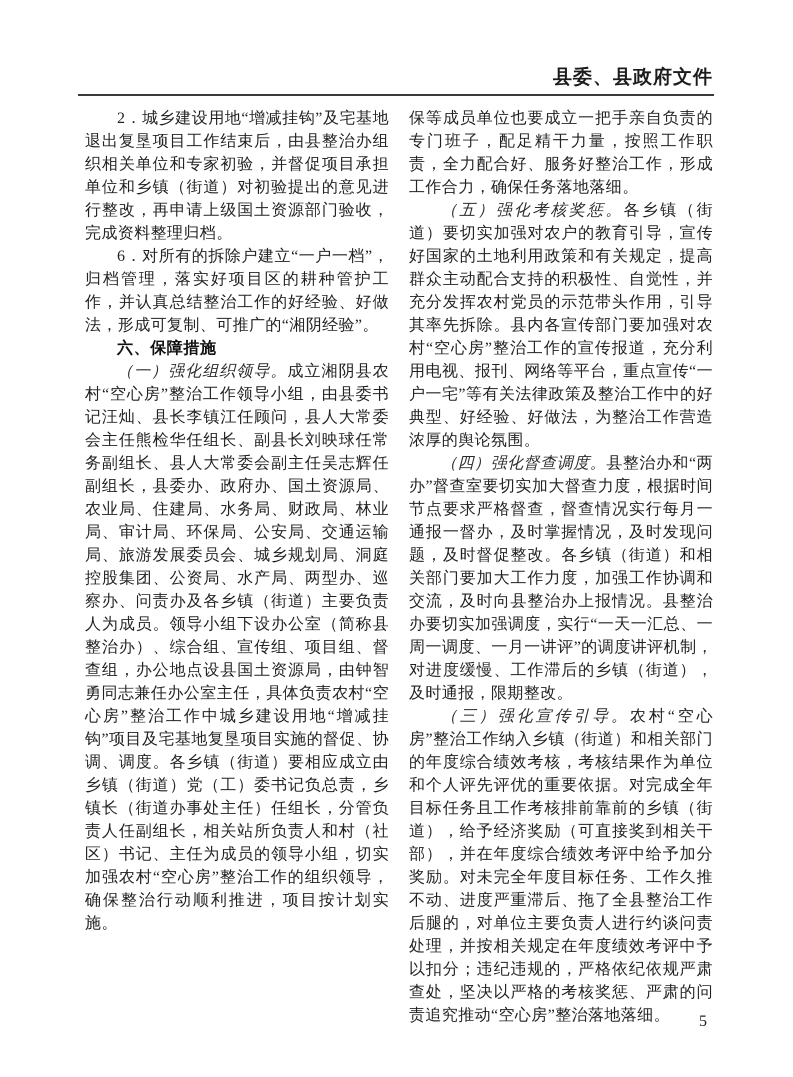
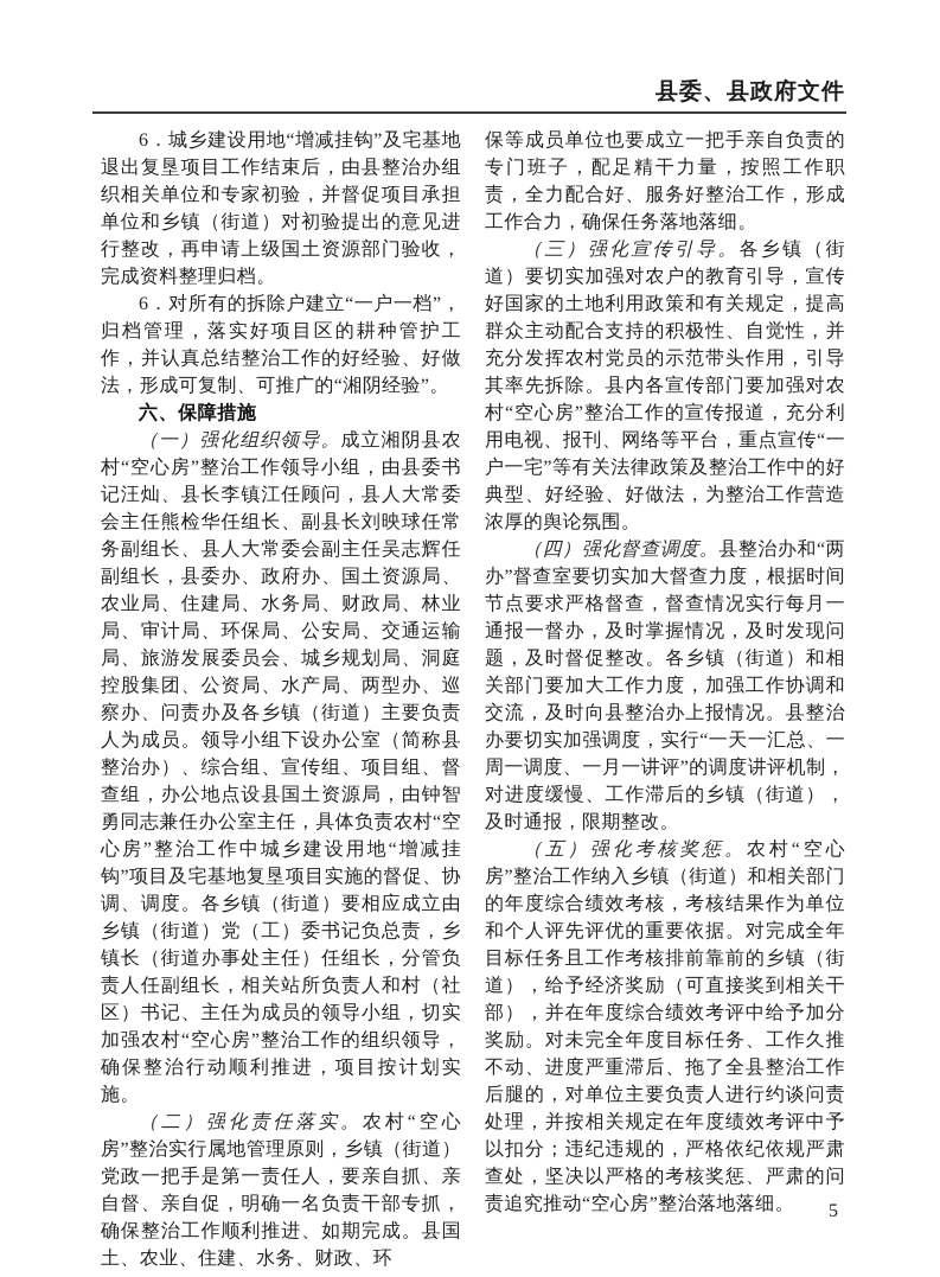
  县委、县政府文件
- 2．城乡建设用地“增减挂钩”及宅基地退出复垦项目工作结束后，由县整治办组织相关单位和专家初验，并督促项目承担单位和乡镇（街道）对初验提出的意见进行整改，再申请上级国土资源部门验收，完成资料整理归档。
+ 6．城乡建设用地“增减挂钩”及宅基地退出复垦项目工作结束后，由县整治办组织相关单位和专家初验，并督促项目承担单位和乡镇（街道）对初验提出的意见进行整改，再申请上级国土资源部门验收，完成资料整理归档。
  6．对所有的拆除户建立“一户一档”，归档管理，落实好项目区的耕种管护工作，并认真总结整治工作的好经验、好做法，形成可复制、可推广的“湘阴经验”。
  六、保障措施
  （一）强化组织领导。成立湘阴县农村“空心房”整治工作领导小组，由县委书记汪灿、县长李镇江任顾问，县人大常委会主任熊检华任组长、副县长刘映球任常务副组长、县人大常委会副主任吴志辉任副组长，县委办、政府办、国土资源局、农业局、住建局、水务局、财政局、林业局、审计局、环保局、公安局、交通运输局、旅游发展委员会、城乡规划局、洞庭控股集团、公资局、水产局、两型办、巡察办、问责办及各乡镇（街道）主要负责人为成员。领导小组下设办公室（简称县整治办）、综合组、宣传组、项目组、督查组，办公地点设县国土资源局，由钟智勇同志兼任办公室主任，具体负责农村“空心房”整治工作中城乡建设用地“增减挂钩”项目及宅基地复垦项目实施的督促、协调、调度。各乡镇（街道）要相应成立由乡镇（街道）党（工）委书记负总责，乡镇长（街道办事处主任）任组长，分管负责人任副组长，相关站所负责人和村（社区）书记、主任为成员的领导小组，切实加强农村“空心房”整治工作的组织领导，确保整治行动顺利推进，项目按计划实施。
+ （二）强化责任落实。农村“空心房”整治实行属地管理原则，乡镇（街道）党政一把手是第一责任人，要亲自抓、亲自督、亲自促，明确一名负责干部专抓，确保整治工作顺利推进、如期完成。县国土、农业、住建、水务、财政、环
  保等成员单位也要成立一把手亲自负责的专门班子，配足精干力量，按照工作职责，全力配合好、服务好整治工作，形成工作合力，确保任务落地落细。
- （五）强化考核奖惩。各乡镇（街道）要切实加强对农户的教育引导，宣传好国家的土地利用政策和有关规定，提高群众主动配合支持的积极性、自觉性，并充分发挥农村党员的示范带头作用，引导其率先拆除。县内各宣传部门要加强对农村“空心房”整治工作的宣传报道，充分利用电视、报刊、网络等平台，重点宣传“一户一宅”等有关法律政策及整治工作中的好典型、好经验、好做法，为整治工作营造浓厚的舆论氛围。
+ （三）强化宣传引导。各乡镇（街道）要切实加强对农户的教育引导，宣传好国家的土地利用政策和有关规定，提高群众主动配合支持的积极性、自觉性，并充分发挥农村党员的示范带头作用，引导其率先拆除。县内各宣传部门要加强对农村“空心房”整治工作的宣传报道，充分利用电视、报刊、网络等平台，重点宣传“一户一宅”等有关法律政策及整治工作中的好典型、好经验、好做法，为整治工作营造浓厚的舆论氛围。
  （四）强化督查调度。县整治办和“两办”督查室要切实加大督查力度，根据时间节点要求严格督查，督查情况实行每月一通报一督办，及时掌握情况，及时发现问题，及时督促整改。各乡镇（街道）和相关部门要加大工作力度，加强工作协调和交流，及时向县整治办上报情况。县整治办要切实加强调度，实行“一天一汇总、一周一调度、一月一讲评”的调度讲评机制，对进度缓慢、工作滞后的乡镇（街道），及时通报，限期整改。
- （三）强化宣传引导。农村“空心房”整治工作纳入乡镇（街道）和相关部门的年度综合绩效考核，考核结果作为单位和个人评先评优的重要依据。对完成全年目标任务且工作考核排前靠前的乡镇（街道），给予经济奖励（可直接奖到相关干部），并在年度综合绩效考评中给予加分奖励。对未完全年度目标任务、工作久推不动、进度严重滞后、拖了全县整治工作后腿的，对单位主要负责人进行约谈问责处理，并按相关规定在年度绩效考评中予以扣分；违纪违规的，严格依纪依规严肃查处，坚决以严格的考核奖惩、严肃的问责追究推动“空心房”整治落地落细。
+ （五）强化考核奖惩。农村“空心房”整治工作纳入乡镇（街道）和相关部门的年度综合绩效考核，考核结果作为单位和个人评先评优的重要依据。对完成全年目标任务且工作考核排前靠前的乡镇（街道），给予经济奖励（可直接奖到相关干部），并在年度综合绩效考评中给予加分奖励。对未完全年度目标任务、工作久推不动、进度严重滞后、拖了全县整治工作后腿的，对单位主要负责人进行约谈问责处理，并按相关规定在年度绩效考评中予以扣分；违纪违规的，严格依纪依规严肃查处，坚决以严格的考核奖惩、严肃的问责追究推动“空心房”整治落地落细。
  5
